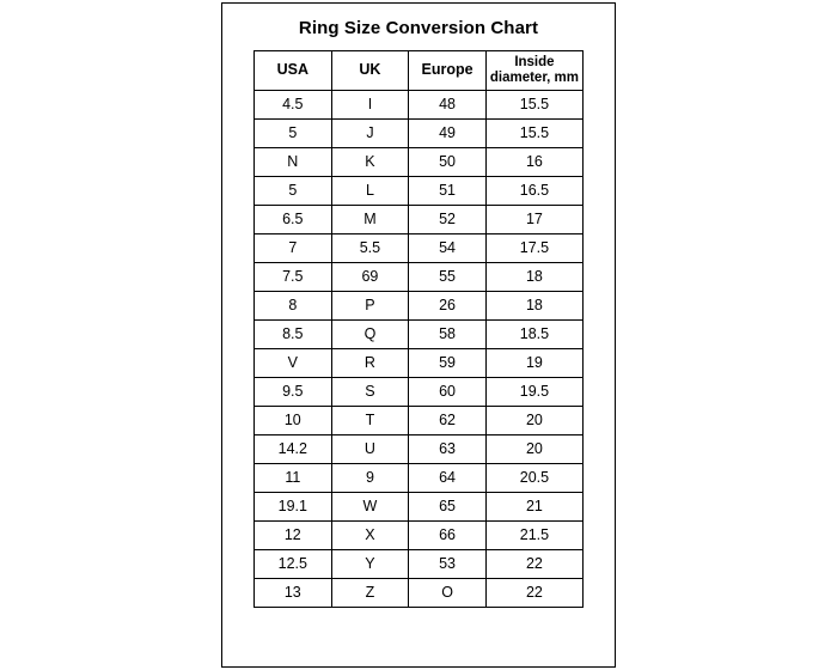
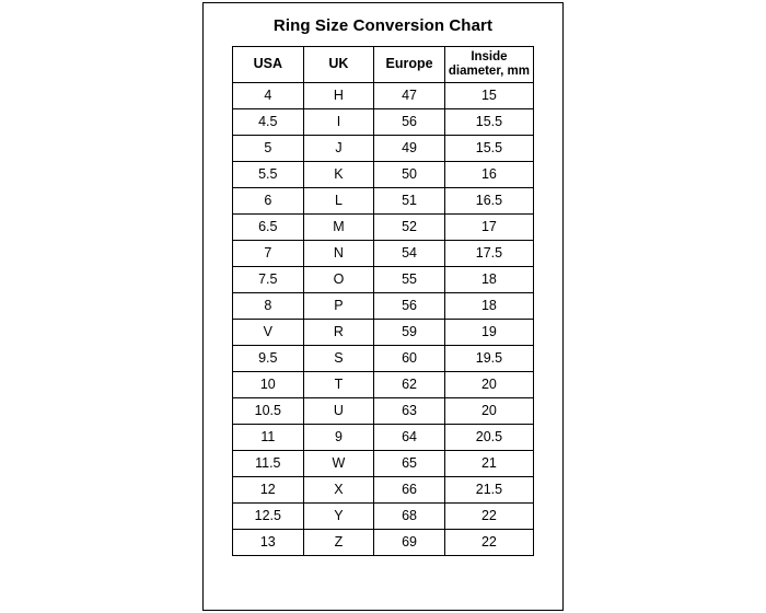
  Ring Size Conversion Chart
  USA	UK	Europe	Inside diameter, mm
+ 4	H	47	15
- 4.5	I	48	15.5
+ 4.5	I	56	15.5
  5	J	49	15.5
- N	K	50	16
+ 5.5	K	50	16
- 5	L	51	16.5
+ 6	L	51	16.5
  6.5	M	52	17
- 7	5.5	54	17.5
+ 7	N	54	17.5
- 7.5	69	55	18
+ 7.5	O	55	18
- 8	P	26	18
+ 8	P	56	18
- 8.5	Q	58	18.5
  V	R	59	19
  9.5	S	60	19.5
  10	T	62	20
- 14.2	U	63	20
+ 10.5	U	63	20
  11	9	64	20.5
- 19.1	W	65	21
+ 11.5	W	65	21
  12	X	66	21.5
- 12.5	Y	53	22
+ 12.5	Y	68	22
- 13	Z	O	22
+ 13	Z	69	22
